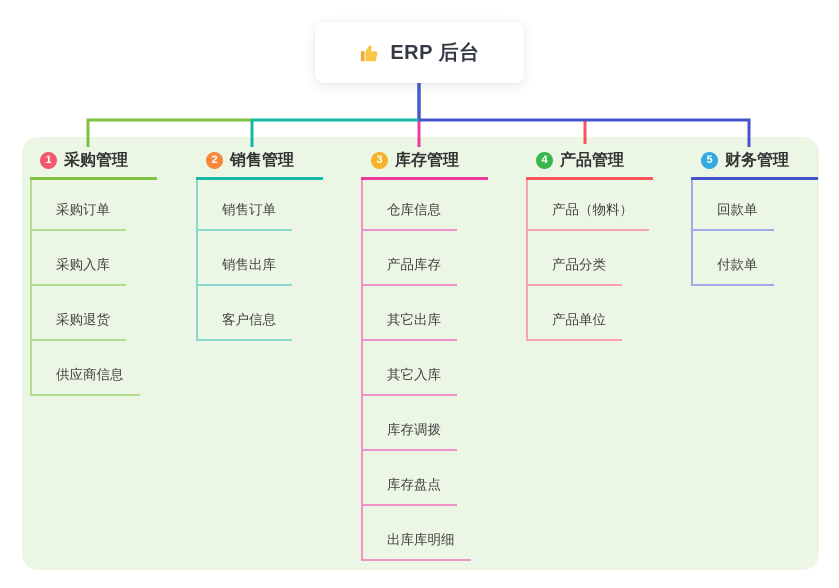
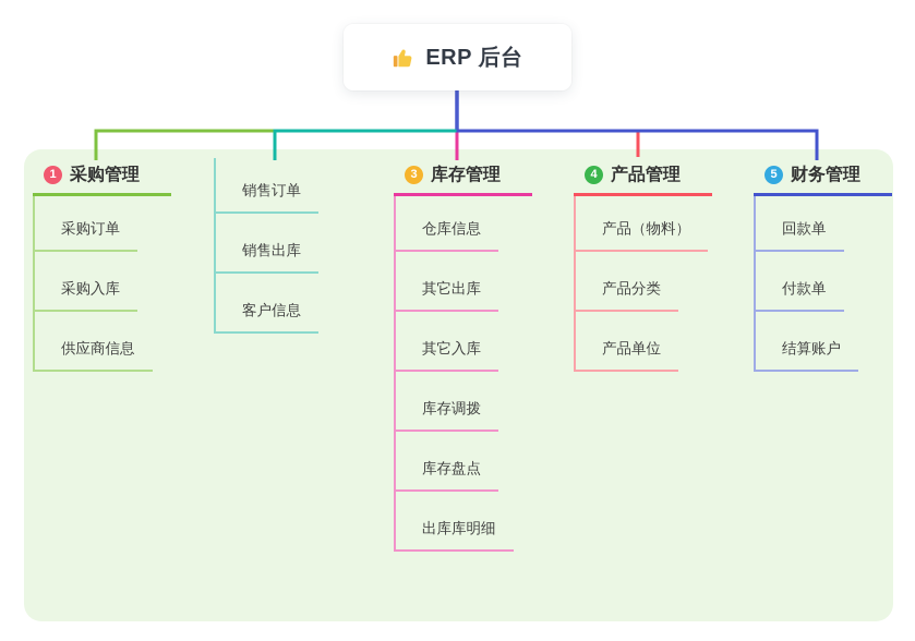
  ERP 后台
  1
  采购管理
  采购订单
  采购入库
- 采购退货
  供应商信息
- 2
- 销售管理
  销售订单
  销售出库
  客户信息
  3
  库存管理
  仓库信息
- 产品库存
  其它出库
  其它入库
  库存调拨
  库存盘点
  出库库明细
  4
  产品管理
  产品（物料）
  产品分类
  产品单位
  5
  财务管理
  回款单
  付款单
+ 结算账户
